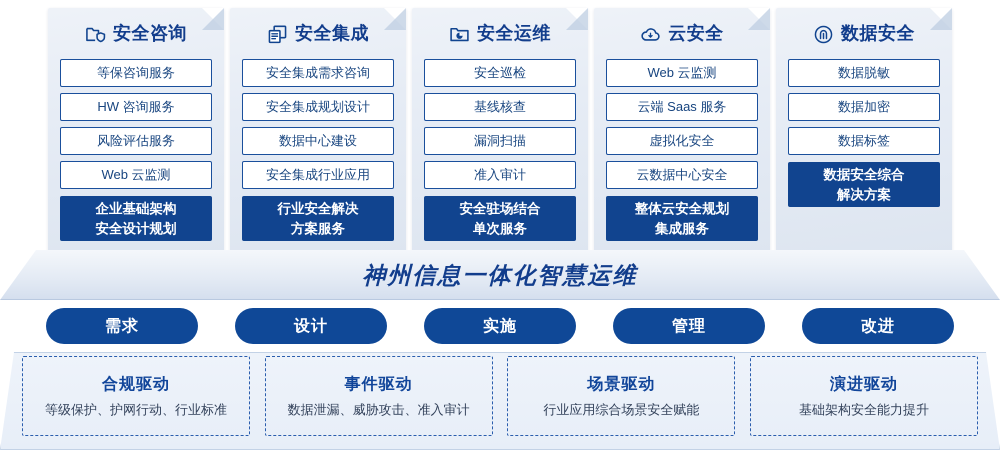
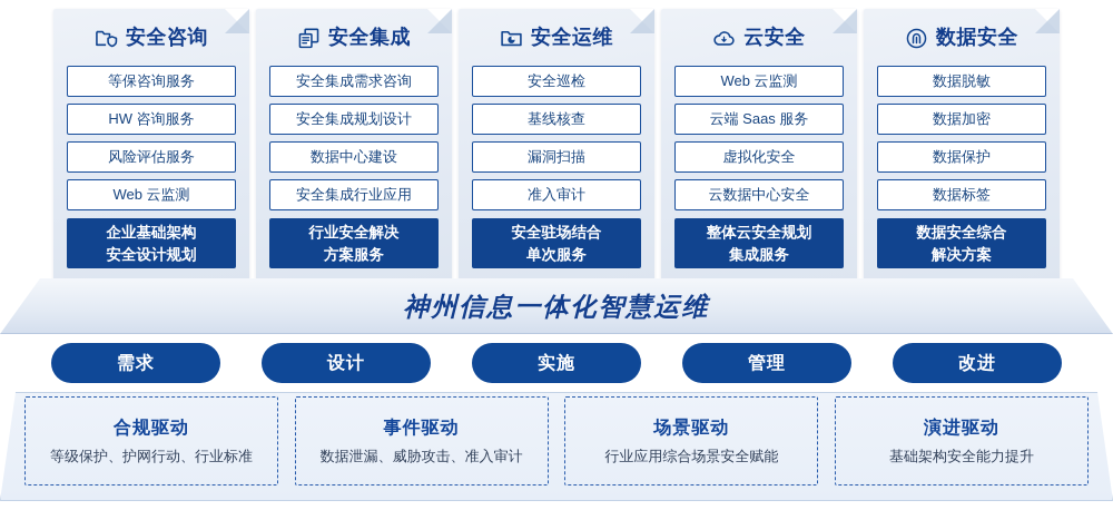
  安全咨询
  等保咨询服务
  HW 咨询服务
  风险评估服务
  Web 云监测
  企业基础架构
  安全设计规划
  安全集成
  安全集成需求咨询
  安全集成规划设计
  数据中心建设
  安全集成行业应用
  行业安全解决
  方案服务
  安全运维
  安全巡检
  基线核查
  漏洞扫描
  准入审计
  安全驻场结合
  单次服务
  云安全
  Web 云监测
  云端 Saas 服务
  虚拟化安全
  云数据中心安全
  整体云安全规划
  集成服务
  数据安全
  数据脱敏
  数据加密
+ 数据保护
  数据标签
  数据安全综合
  解决方案
  神州信息一体化智慧运维
  需求
  设计
  实施
  管理
  改进
  合规驱动
  等级保护、护网行动、行业标准
  事件驱动
  数据泄漏、威胁攻击、准入审计
  场景驱动
  行业应用综合场景安全赋能
  演进驱动
  基础架构安全能力提升
